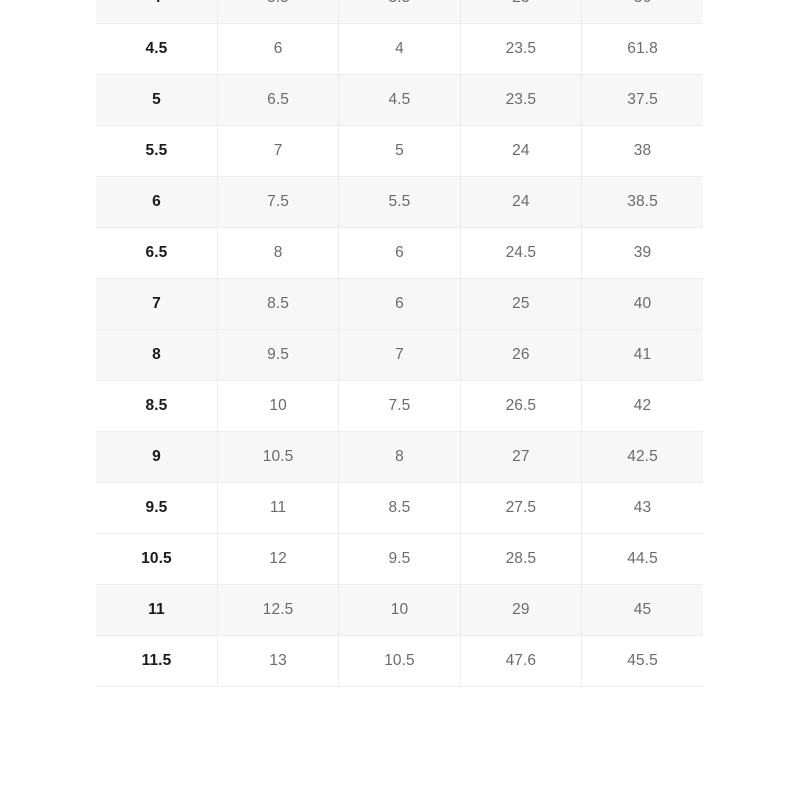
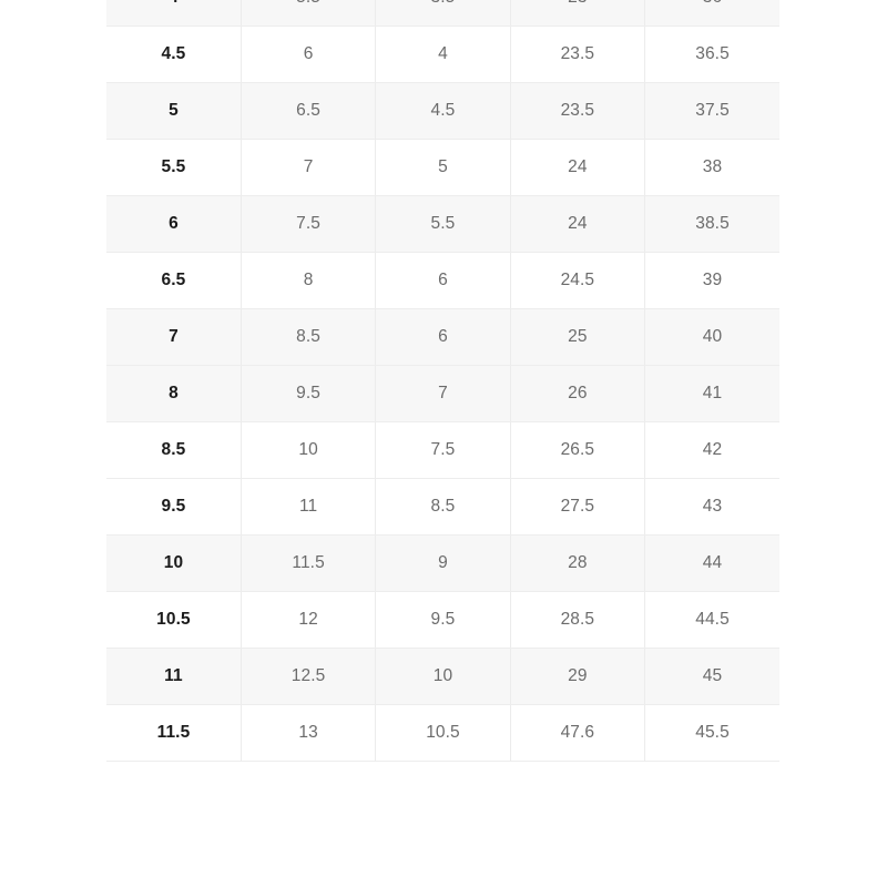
- 4.5	6	4	23.5	61.8
+ 4.5	6	4	23.5	36.5
  5	6.5	4.5	23.5	37.5
  5.5	7	5	24	38
  6	7.5	5.5	24	38.5
  6.5	8	6	24.5	39
  7	8.5	6	25	40
  8	9.5	7	26	41
  8.5	10	7.5	26.5	42
- 9	10.5	8	27	42.5
  9.5	11	8.5	27.5	43
+ 10	11.5	9	28	44
  10.5	12	9.5	28.5	44.5
  11	12.5	10	29	45
  11.5	13	10.5	47.6	45.5
